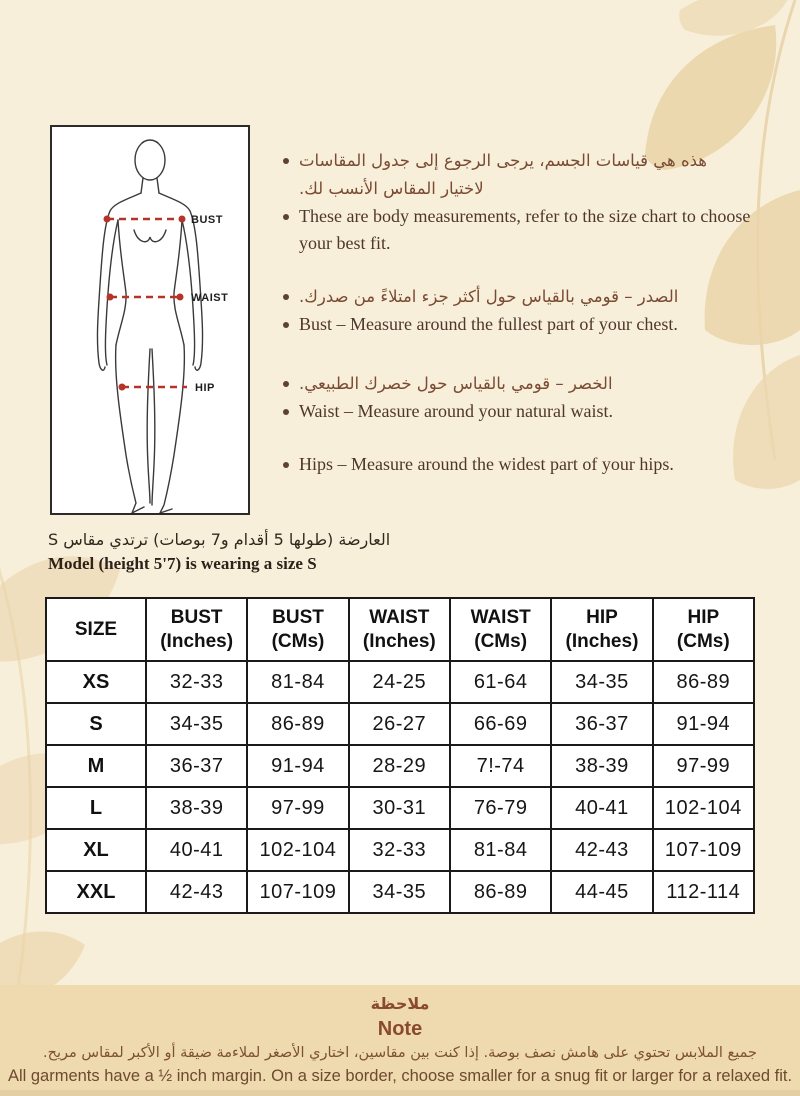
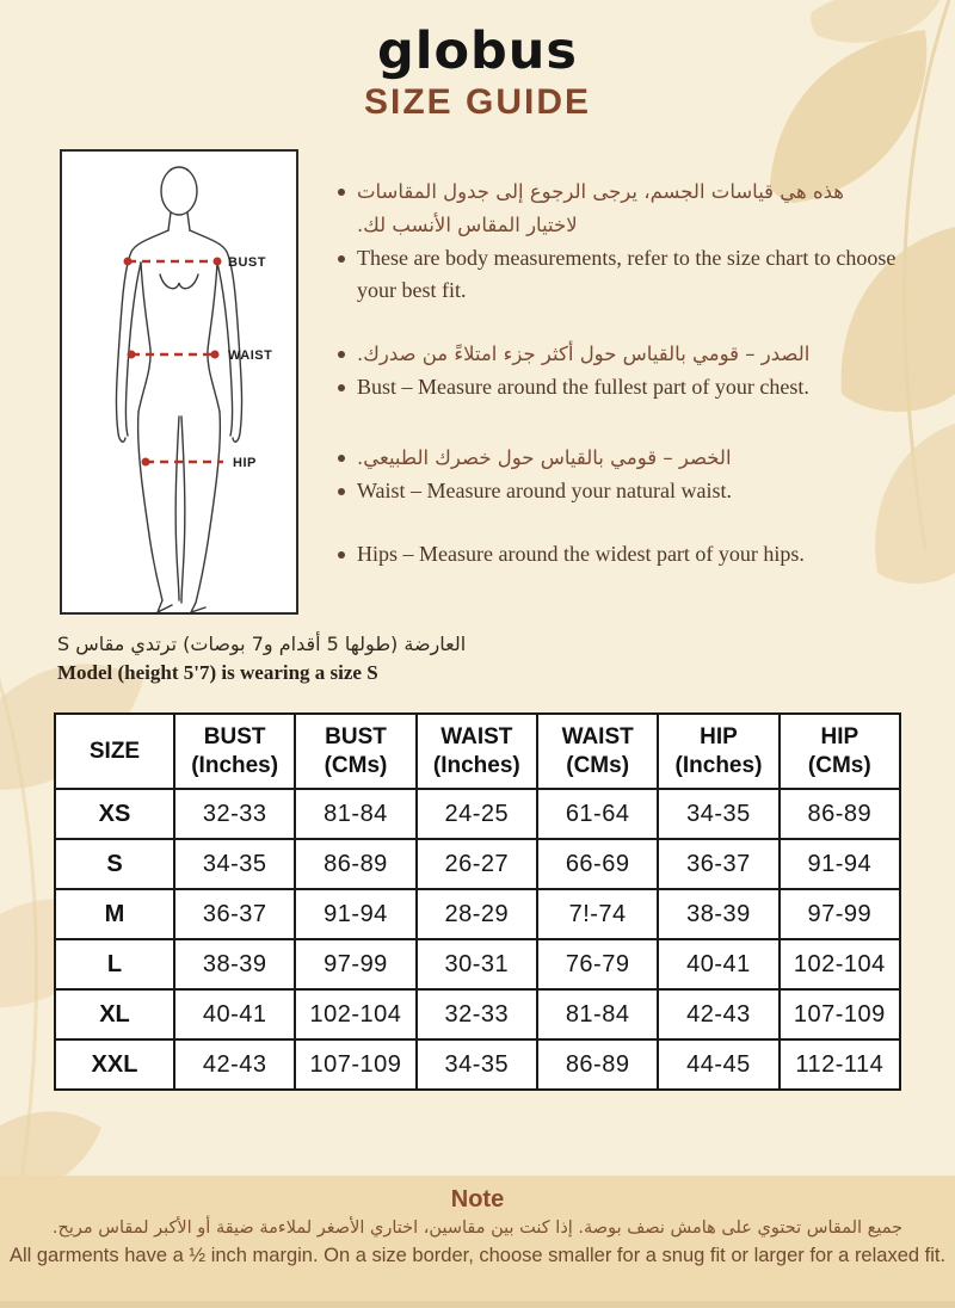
+ globus
+ SIZE GUIDE
  BUST
  WAIST
  HIP
  هذه هي قياسات الجسم، يرجى الرجوع إلى جدول المقاسات لاختيار المقاس الأنسب لك.
  These are body measurements, refer to the size chart to choose your best fit.
  الصدر – قومي بالقياس حول أكثر جزء امتلاءً من صدرك.
  Bust – Measure around the fullest part of your chest.
  الخصر – قومي بالقياس حول خصرك الطبيعي.
  Waist – Measure around your natural waist.
  Hips – Measure around the widest part of your hips.
  العارضة (طولها 5 أقدام و7 بوصات) ترتدي مقاس S
  Model (height 5'7) is wearing a size S
  SIZE	BUST(Inches)	BUST(CMs)	WAIST(Inches)	WAIST(CMs)	HIP(Inches)	HIP(CMs)
  XS	32-33	81-84	24-25	61-64	34-35	86-89
  S	34-35	86-89	26-27	66-69	36-37	91-94
  M	36-37	91-94	28-29	7!-74	38-39	97-99
  L	38-39	97-99	30-31	76-79	40-41	102-104
  XL	40-41	102-104	32-33	81-84	42-43	107-109
  XXL	42-43	107-109	34-35	86-89	44-45	112-114
- ملاحظة
  Note
- جميع الملابس تحتوي على هامش نصف بوصة. إذا كنت بين مقاسين، اختاري الأصغر لملاءمة ضيقة أو الأكبر لمقاس مريح.
+ جميع المقاس تحتوي على هامش نصف بوصة. إذا كنت بين مقاسين، اختاري الأصغر لملاءمة ضيقة أو الأكبر لمقاس مريح.
  All garments have a ½ inch margin. On a size border, choose smaller for a snug fit or larger for a relaxed fit.
